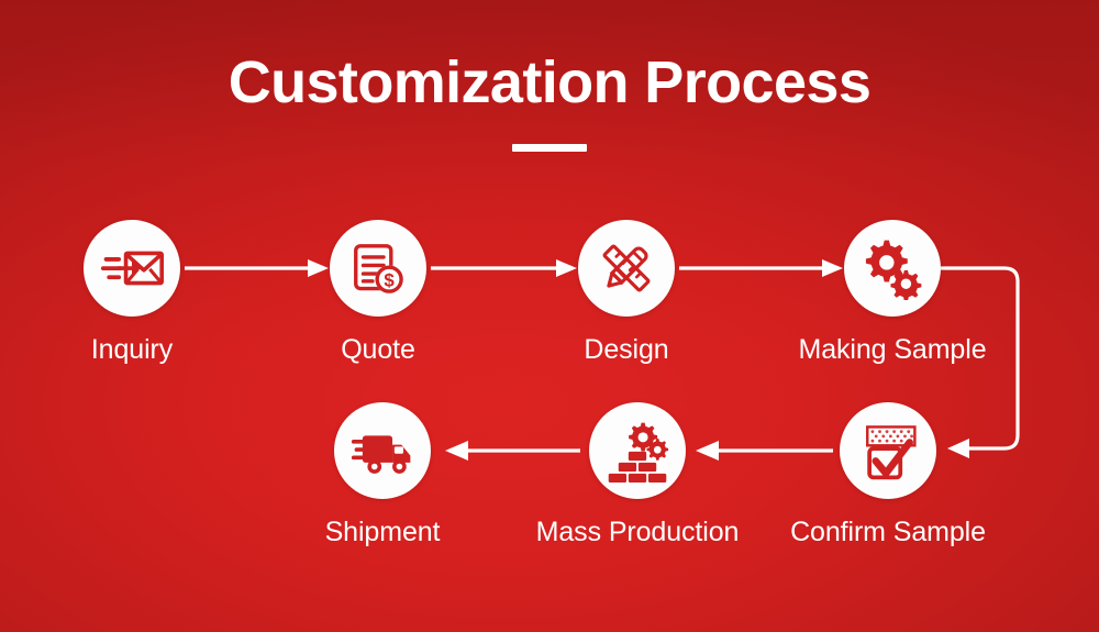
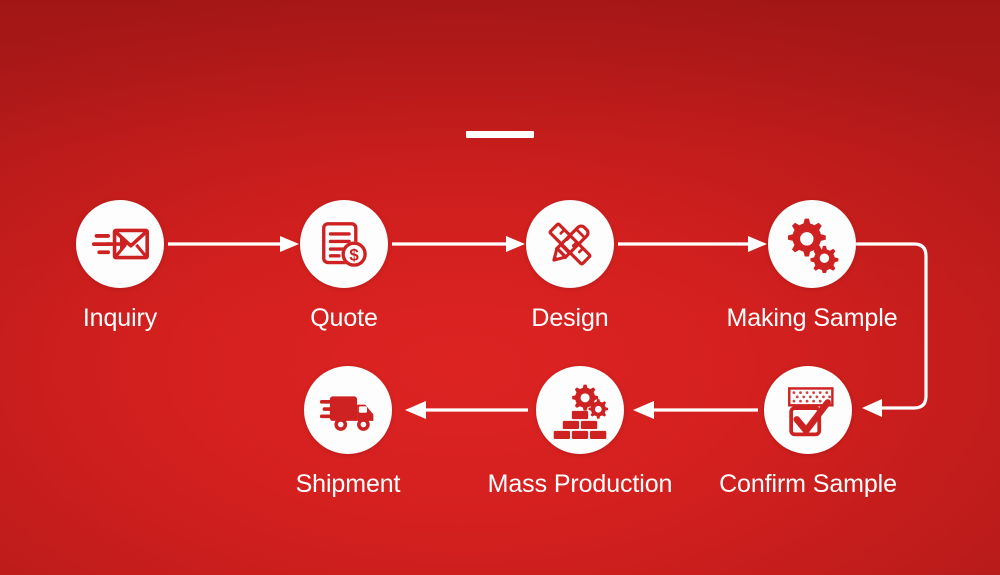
- Customization Process
  Inquiry
  $
  Quote
  Design
  Making Sample
  Confirm Sample
  Mass Production
  Shipment
